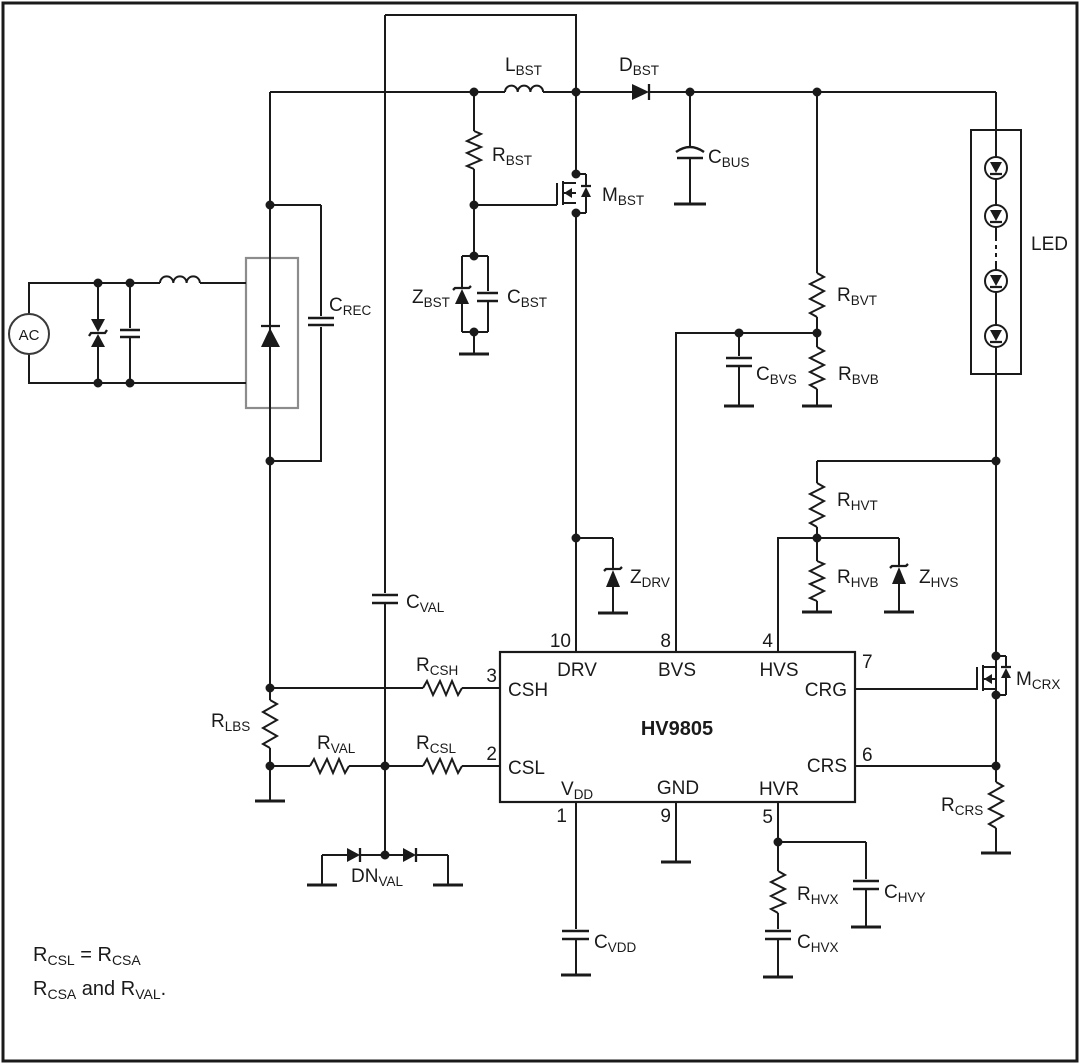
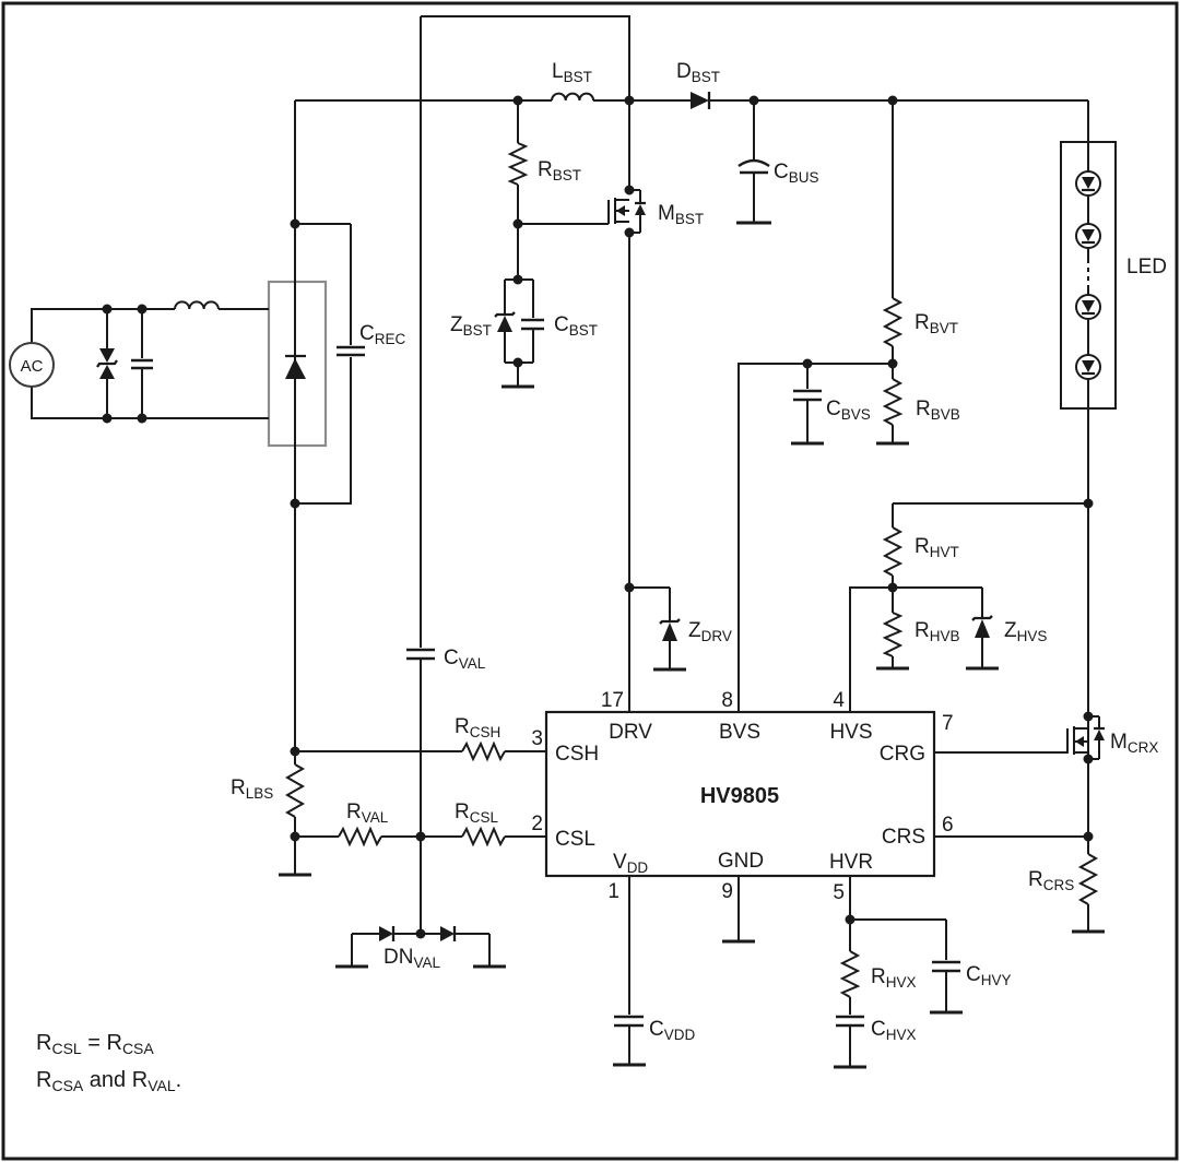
  AC
  LBST
  DBST
  RBST
  MBST
  CBUS
  ZBST
  CBST
  CREC
  LED
  RBVT
  CBVS
  RBVB
  RHVT
  RHVB
  ZHVS
  ZDRV
  CVAL
  RCSH
  RLBS
  RVAL
  RCSL
  DNVAL
  CVDD
  RHVX
  CHVX
  CHVY
  MCRX
  RCRS
  HV9805
  DRV
  BVS
  HVS
  CSH
  CSL
  CRG
  CRS
  VDD
  GND
  HVR
- 10
+ 17
  8
  4
  3
  2
  7
  6
  1
  9
  5
  RCSL = RCSA
  RCSA and RVAL.
